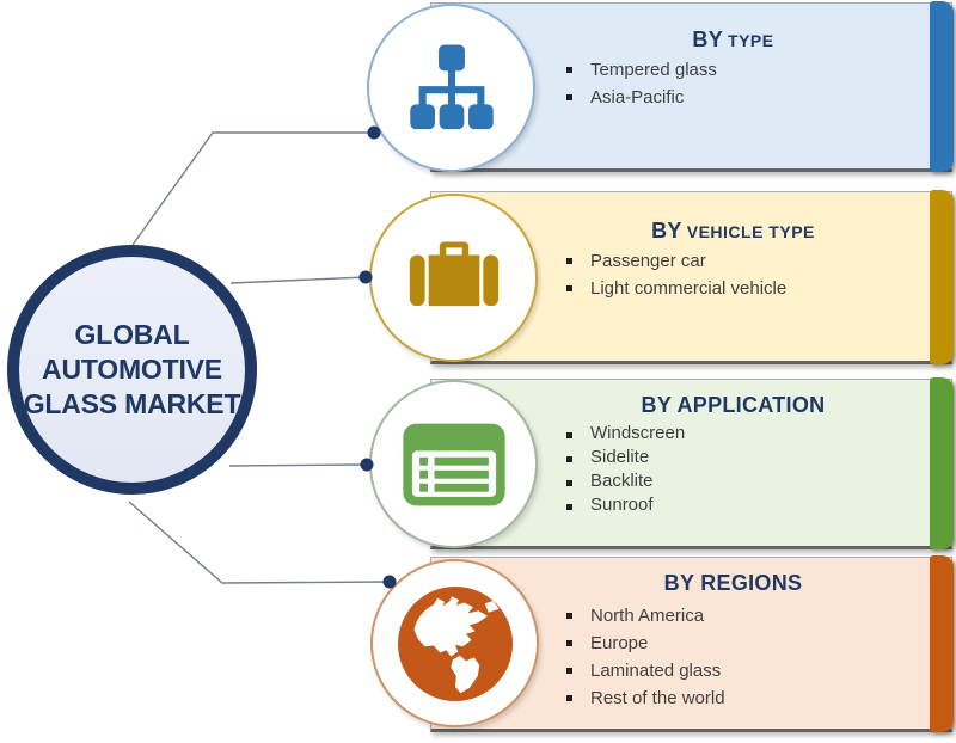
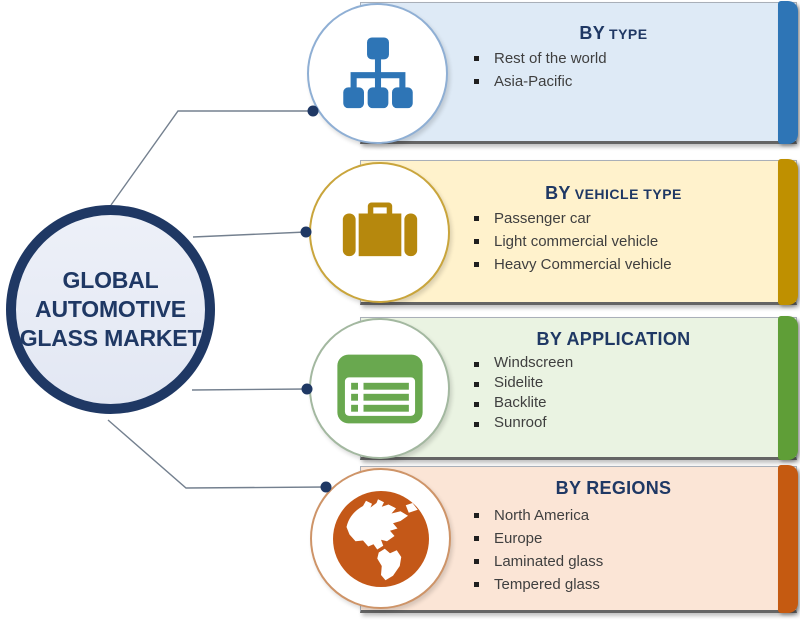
  BY TYPE
- Tempered glass
+ Rest of the world
  Asia-Pacific
  BY VEHICLE TYPE
  Passenger car
  Light commercial vehicle
+ Heavy Commercial vehicle
  BY APPLICATION
  Windscreen
  Sidelite
  Backlite
  Sunroof
  BY REGIONS
  North America
  Europe
  Laminated glass
- Rest of the world
+ Tempered glass
  GLOBAL
  AUTOMOTIVE
  GLASS MARKET
